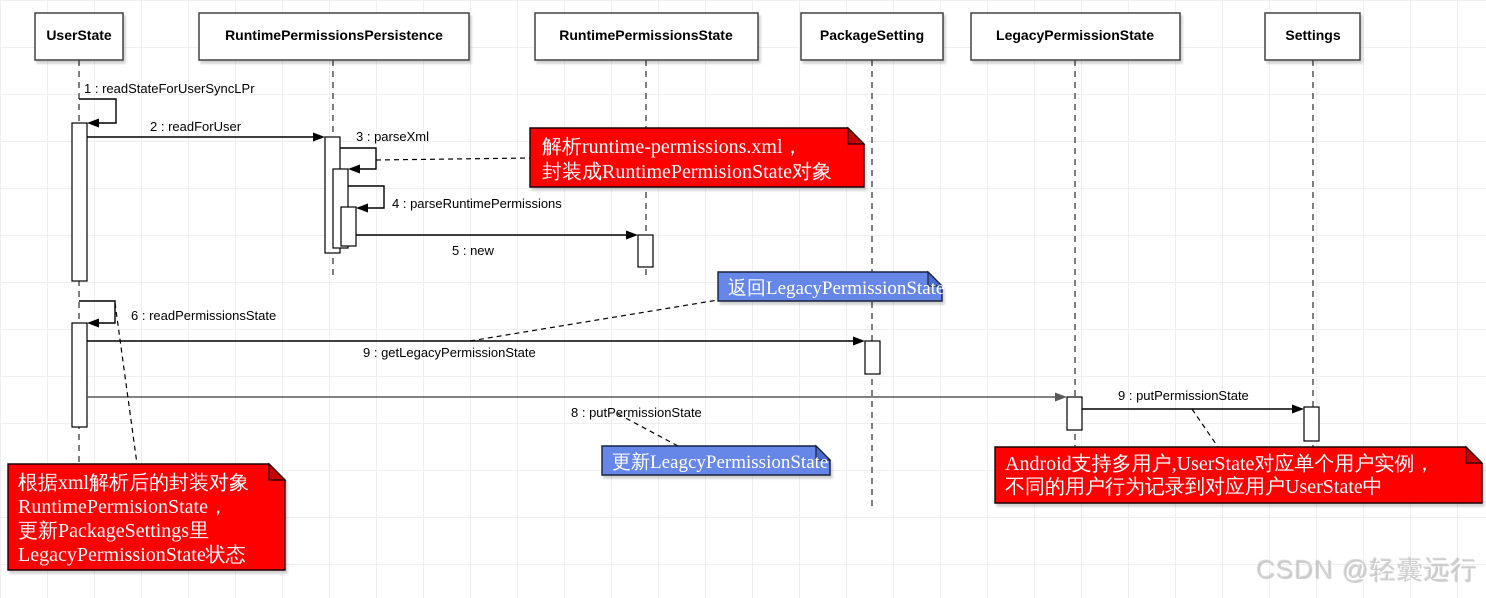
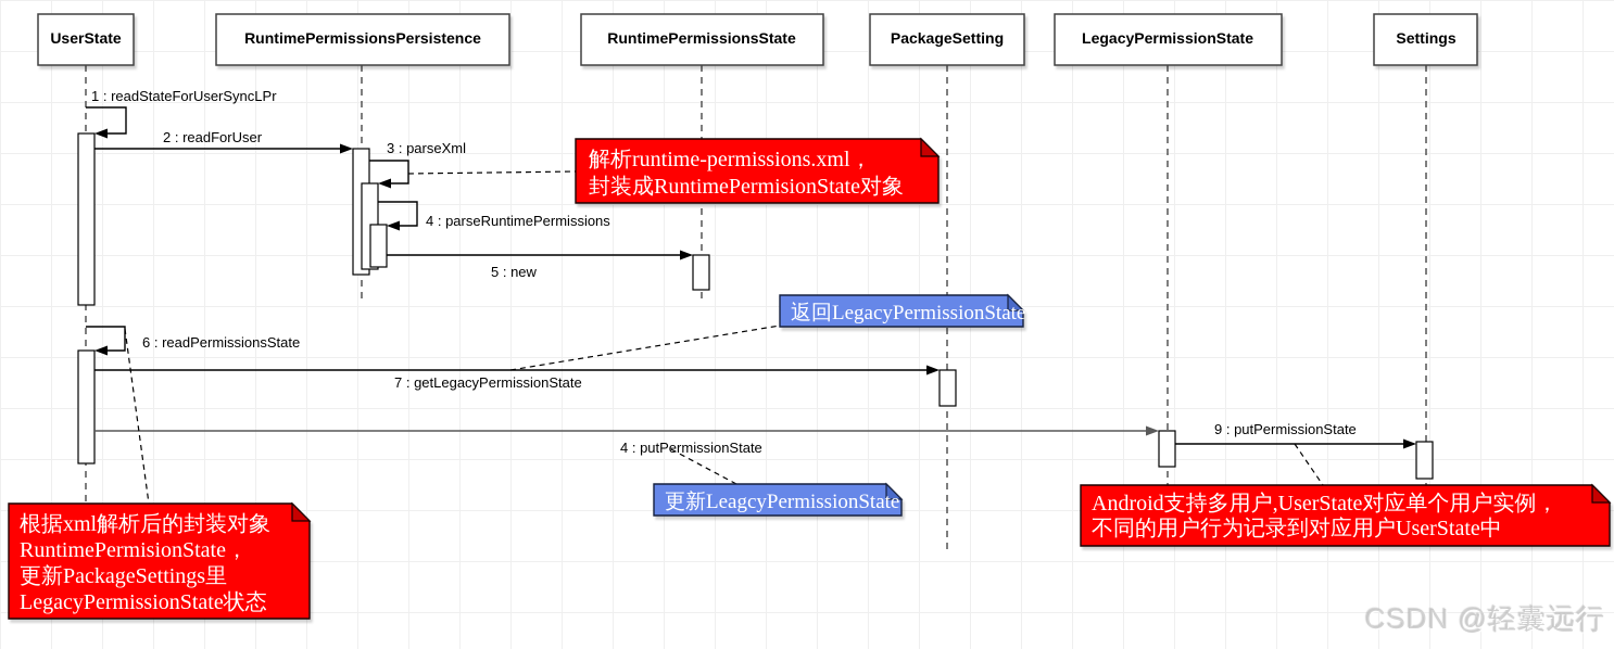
  UserState
  RuntimePermissionsPersistence
  RuntimePermissionsState
  PackageSetting
  LegacyPermissionState
  Settings
  1 : readStateForUserSyncLPr
  2 : readForUser
  3 : parseXml
  4 : parseRuntimePermissions
  5 : new
  6 : readPermissionsState
- 9 : getLegacyPermissionState
+ 7 : getLegacyPermissionState
- 8 : putPermissionState
+ 4 : putPermissionState
  9 : putPermissionState
  解析runtime-permissions.xml，
  封装成RuntimePermisionState对象
  返回LegacyPermissionState
  更新LeagcyPermissionState
  Android支持多用户,UserState对应单个用户实例，
  不同的用户行为记录到对应用户UserState中
  根据xml解析后的封装对象
  RuntimePermisionState，
  更新PackageSettings里
  LegacyPermissionState状态
  CSDN @轻囊远行
